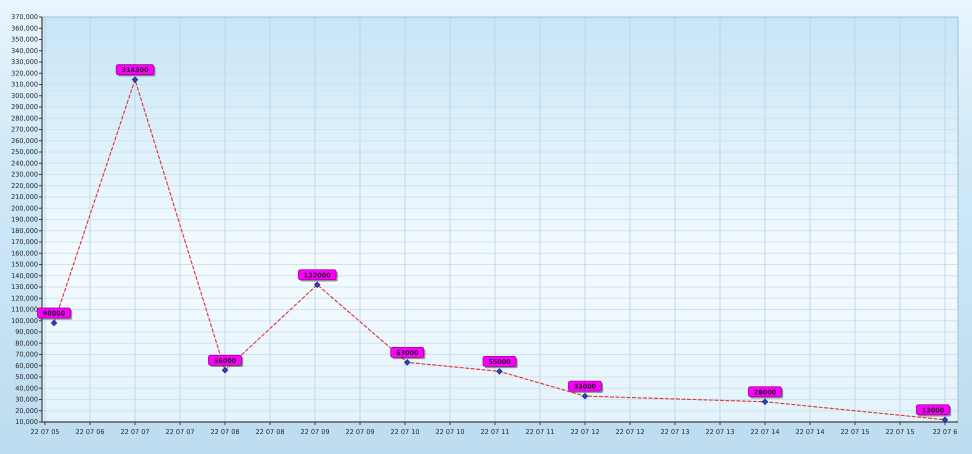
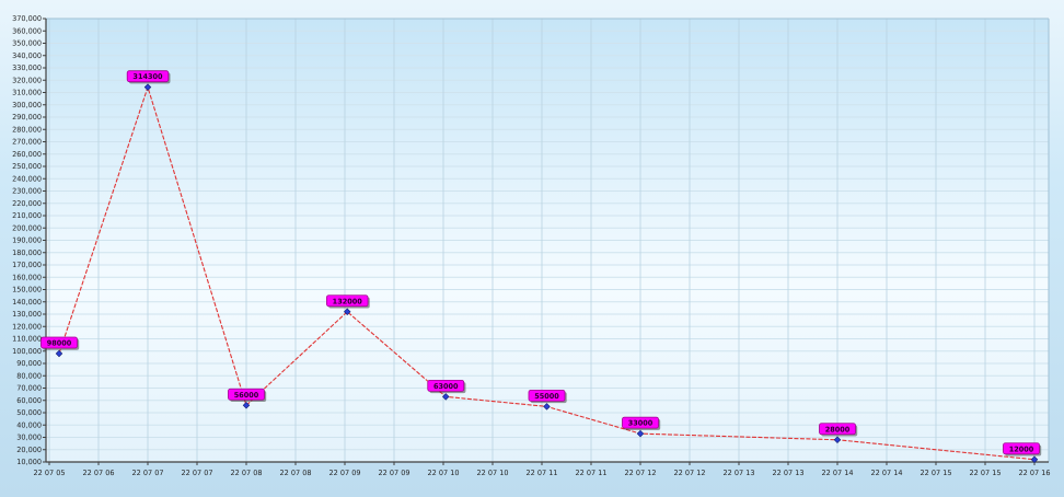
  10,000
  20,000
  30,000
  40,000
  50,000
  60,000
  70,000
  80,000
  90,000
  100,000
  110,000
  120,000
  130,000
  140,000
  150,000
  160,000
  170,000
  180,000
  190,000
  200,000
  210,000
  220,000
  230,000
  240,000
  250,000
  260,000
  270,000
  280,000
  290,000
  300,000
  310,000
  320,000
  330,000
  340,000
  350,000
  370,000
  22 07 05
  22 07 06
  22 07 07
  22 07 07
  22 07 08
  22 07 08
  22 07 09
  22 07 09
  22 07 10
  22 07 10
  22 07 11
  22 07 11
  22 07 12
  22 07 12
  22 07 13
  22 07 13
  22 07 14
  22 07 14
  22 07 15
  22 07 15
- 22 07 6
+ 22 07 16
  98000
  314300
  56000
  132000
  63000
  55000
  33000
  28000
  12000
